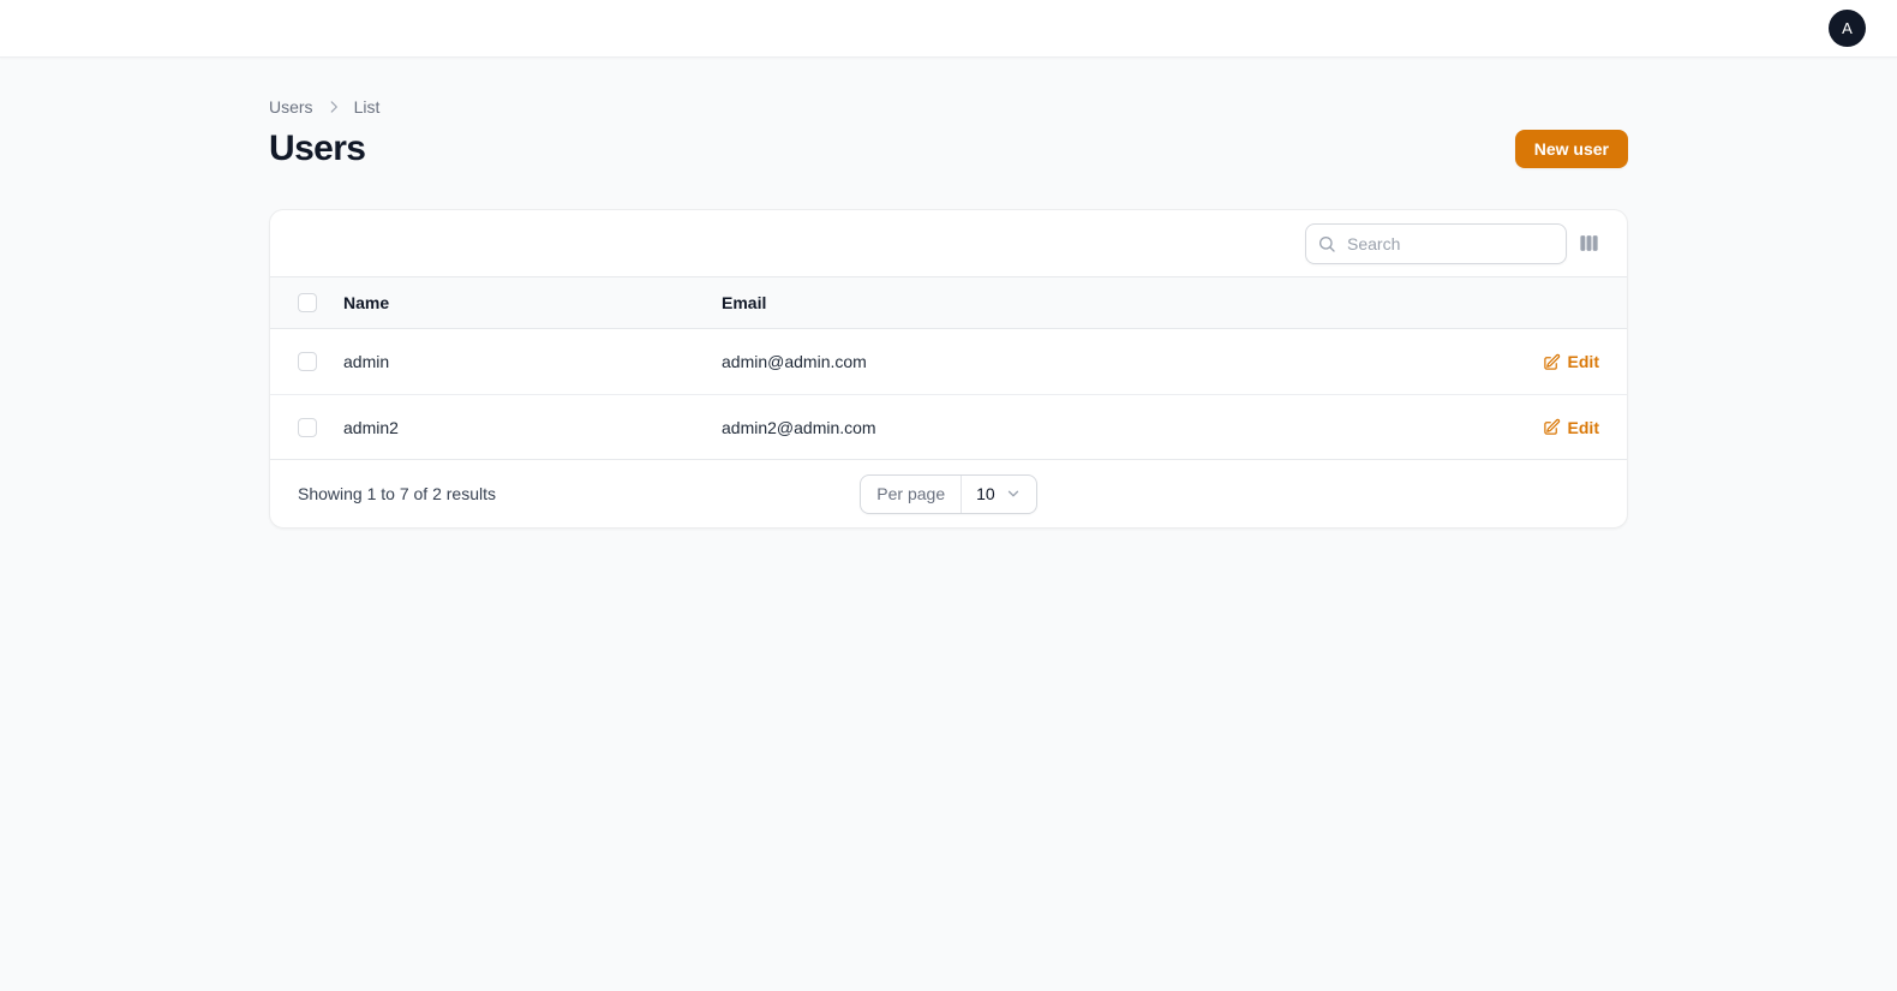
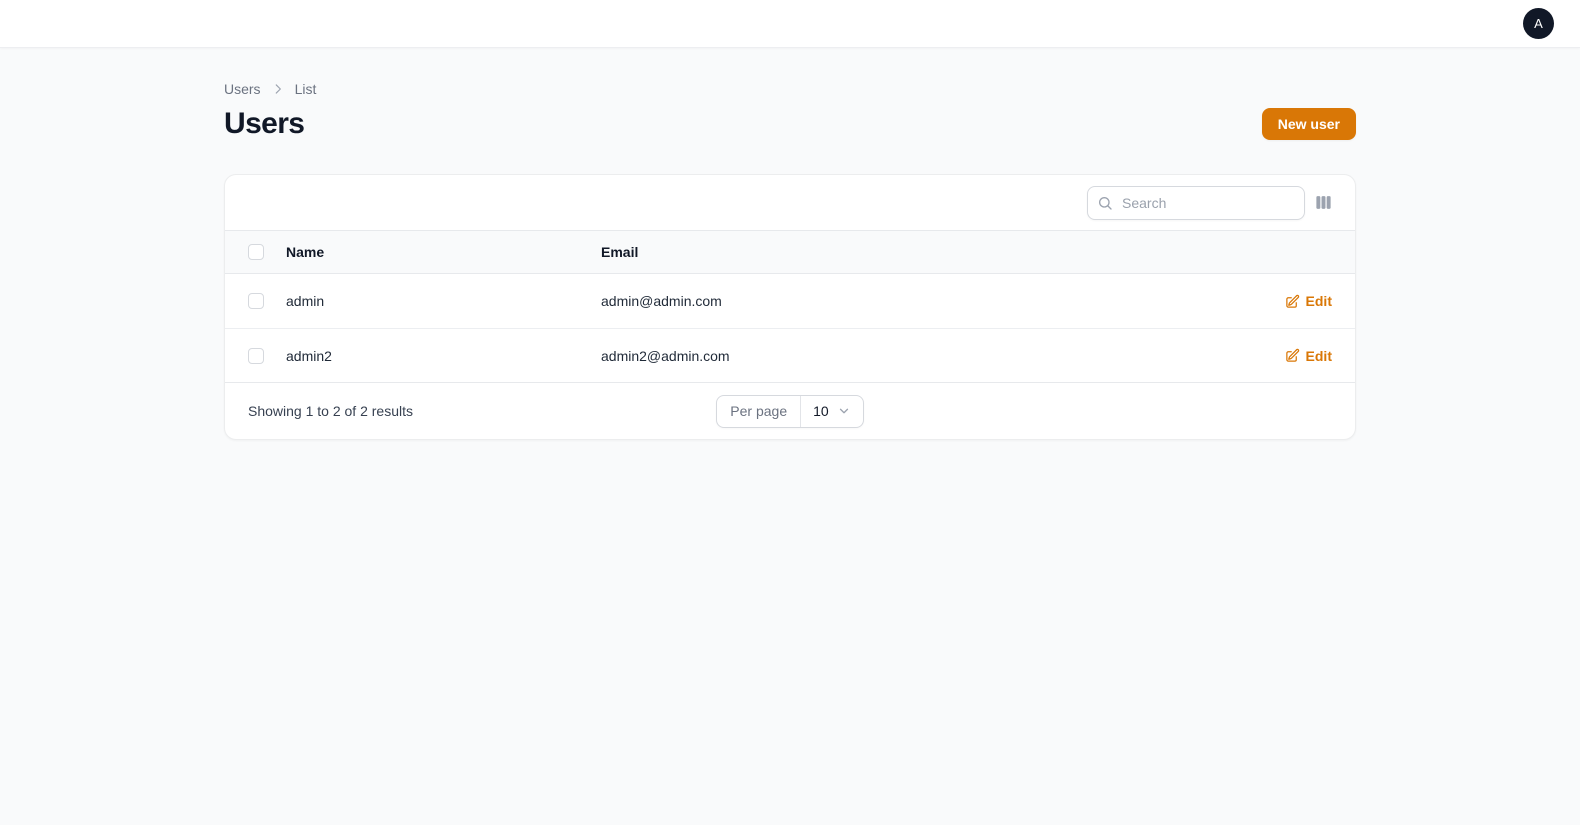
  A
  Users
  List
  Users
  New user
  Search
  Name
  Email
  admin
  admin@admin.com
  Edit
  admin2
  admin2@admin.com
  Edit
- Showing 1 to 7 of 2 results
+ Showing 1 to 2 of 2 results
  Per page
  10
